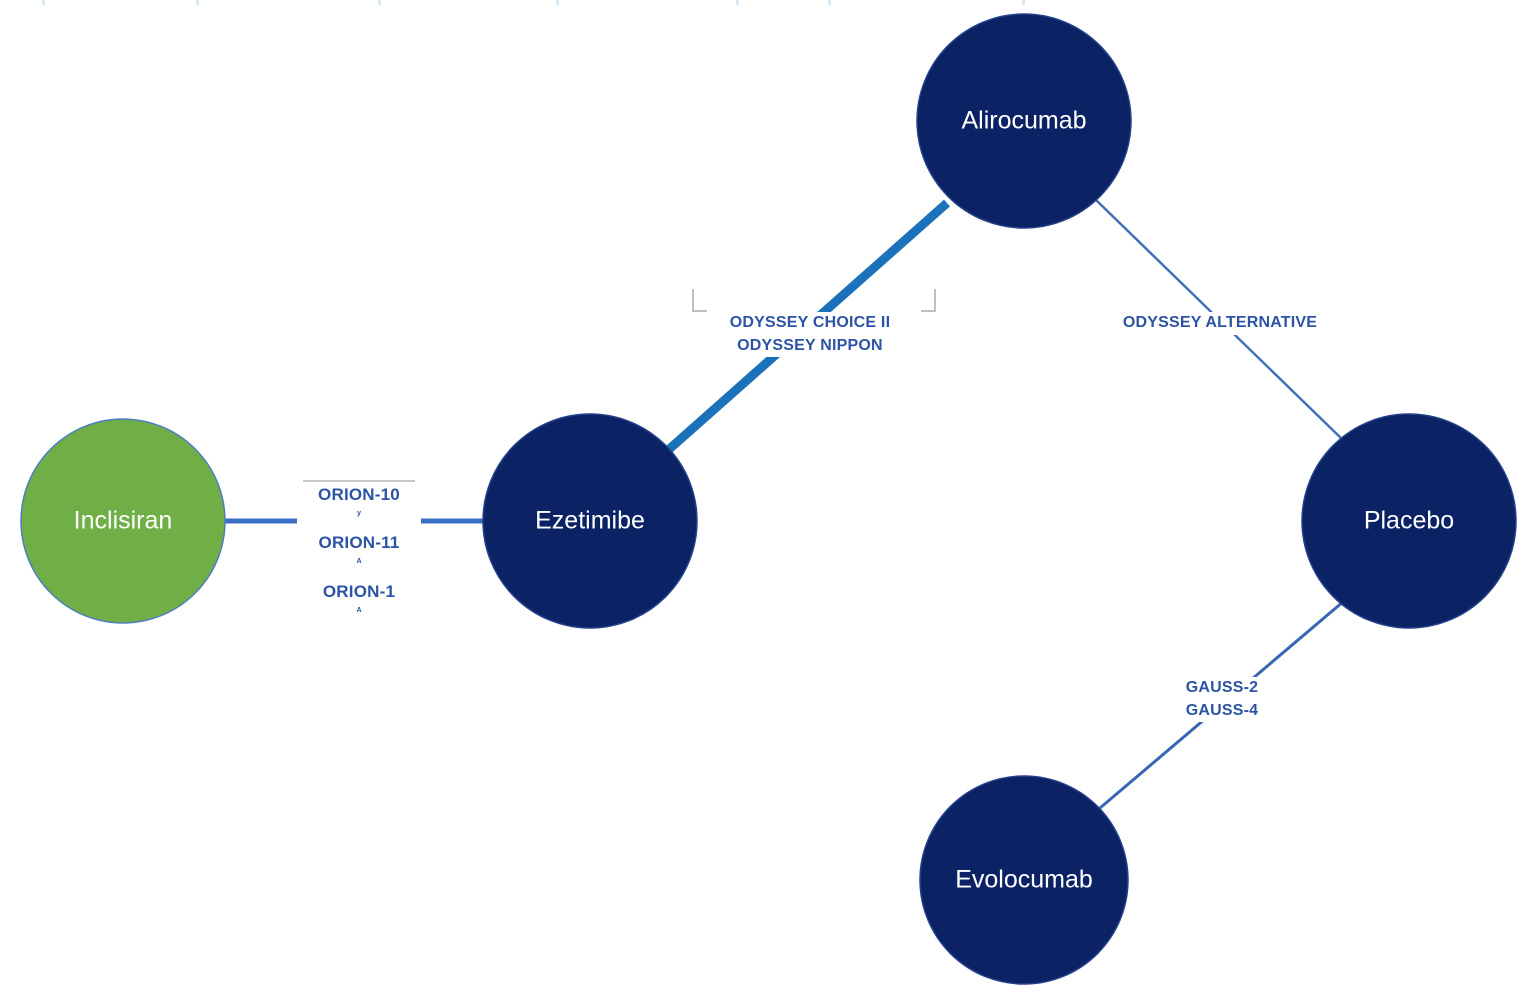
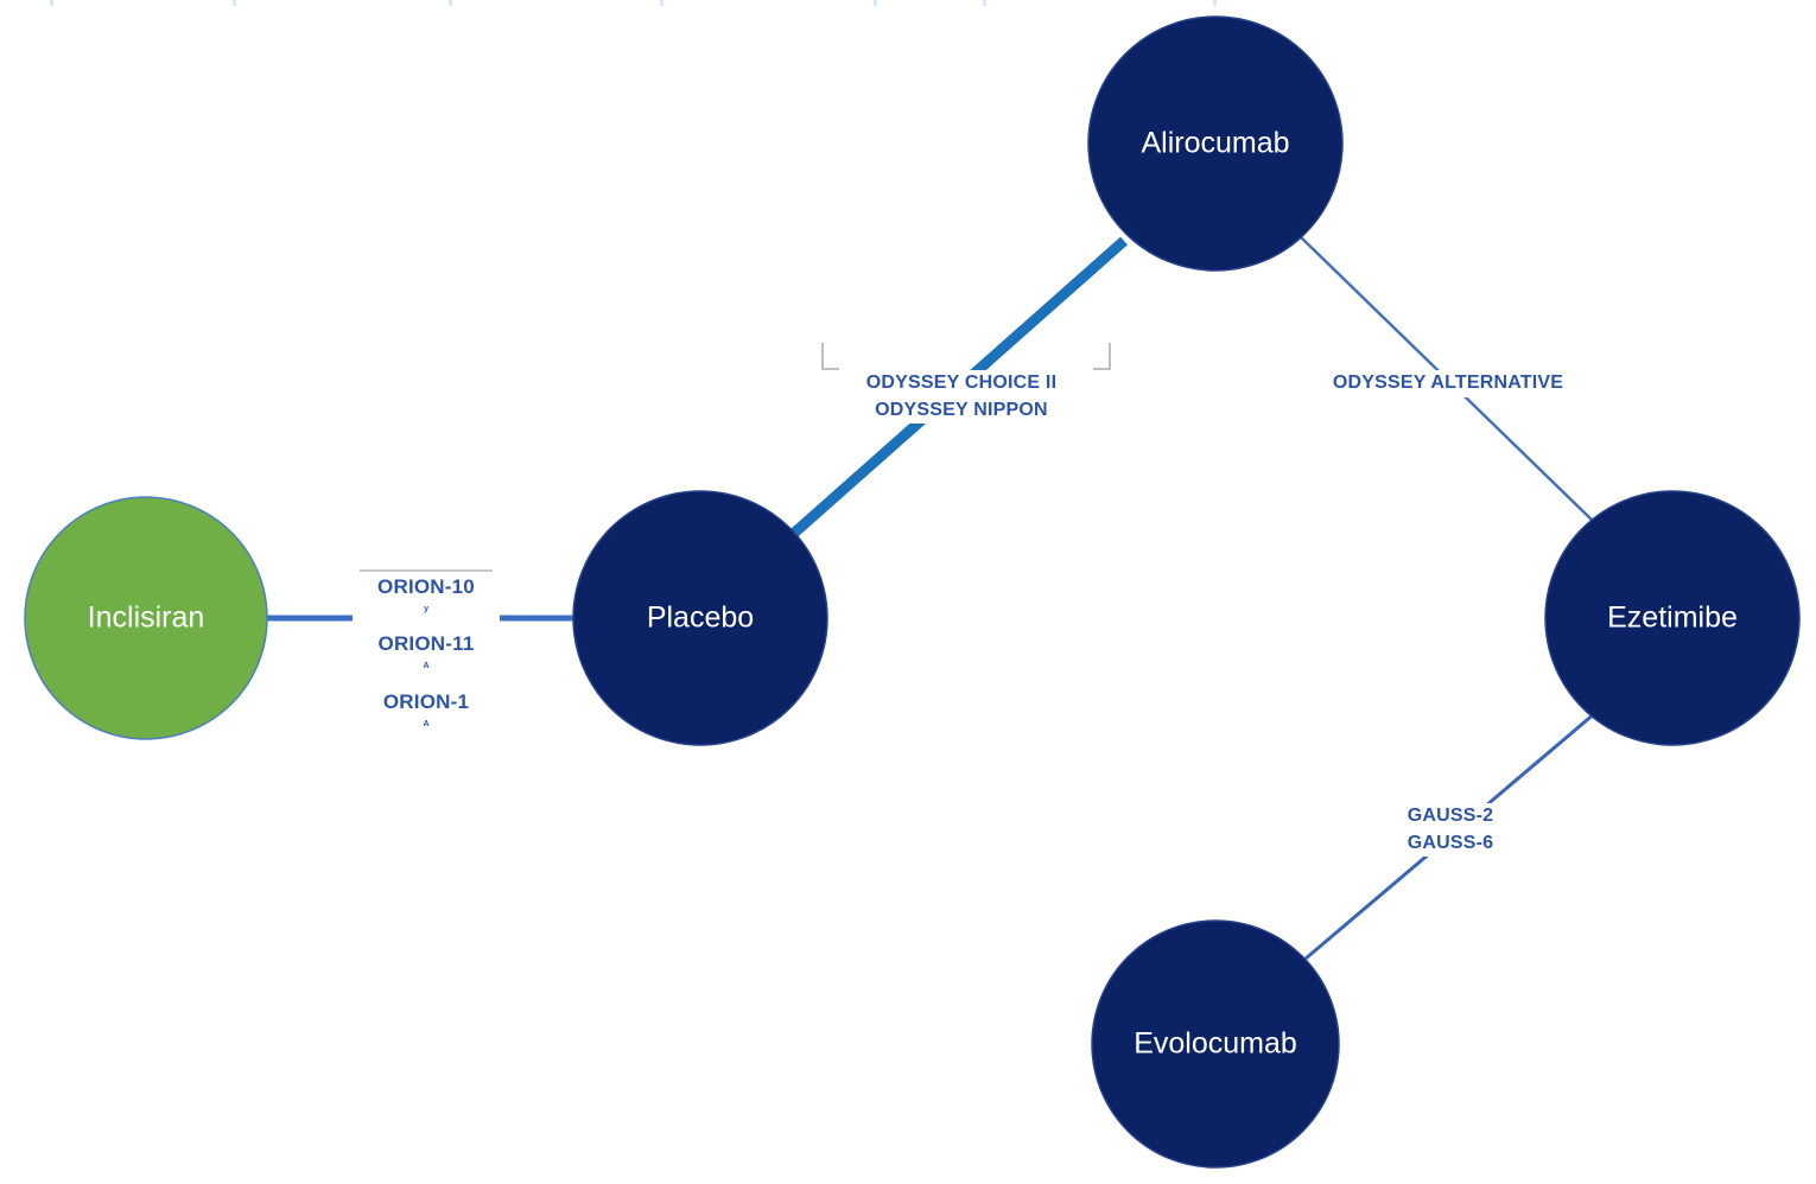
  Inclisiran
- Ezetimibe
+ Placebo
  Alirocumab
- Placebo
+ Ezetimibe
  Evolocumab
  ORION-10
  ʸ
  ORION-11
  ᴬ
  ORION-1
  ᴬ
  ODYSSEY CHOICE II
  ODYSSEY NIPPON
  ODYSSEY ALTERNATIVE
  GAUSS-2
- GAUSS-4
+ GAUSS-6
